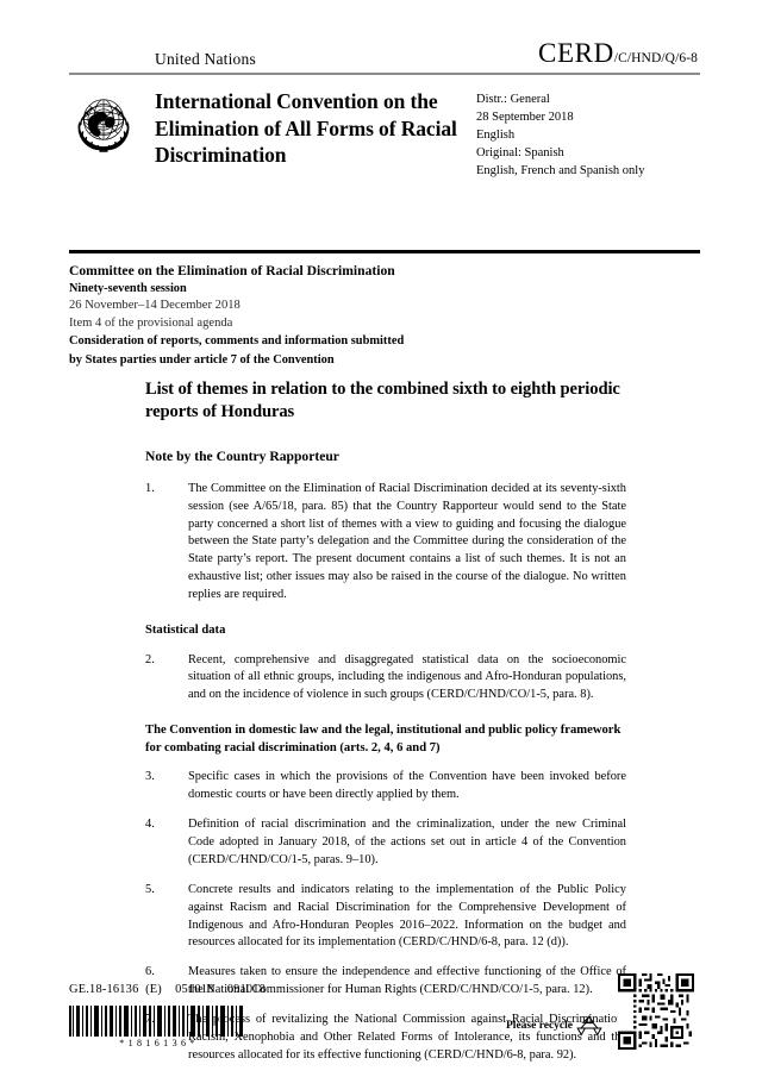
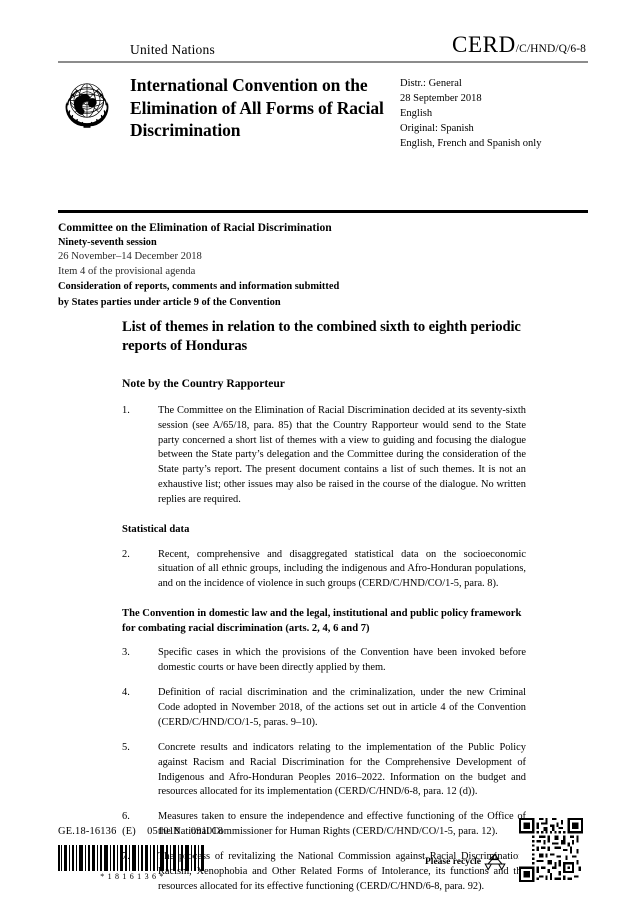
  United Nations
  CERD/C/HND/Q/6-8
  International Convention on the Elimination of All Forms of Racial Discrimination
  Distr.: General
  28 September 2018
  English
  Original: Spanish
  English, French and Spanish only
  Committee on the Elimination of Racial Discrimination
  Ninety-seventh session
  26 November–14 December 2018
  Item 4 of the provisional agenda
  Consideration of reports, comments and information submitted
- by States parties under article 7 of the Convention
+ by States parties under article 9 of the Convention
  List of themes in relation to the combined sixth to eighth periodic reports of Honduras
  Note by the Country Rapporteur
  1.
  The Committee on the Elimination of Racial Discrimination decided at its seventy-sixth session (see A/65/18, para. 85) that the Country Rapporteur would send to the State party concerned a short list of themes with a view to guiding and focusing the dialogue between the State party’s delegation and the Committee during the consideration of the State party’s report. The present document contains a list of such themes. It is not an exhaustive list; other issues may also be raised in the course of the dialogue. No written replies are required.
  Statistical data
  2.
  Recent, comprehensive and disaggregated statistical data on the socioeconomic situation of all ethnic groups, including the indigenous and Afro-Honduran populations, and on the incidence of violence in such groups (CERD/C/HND/CO/1-5, para. 8).
  The Convention in domestic law and the legal, institutional and public policy framework for combating racial discrimination (arts. 2, 4, 6 and 7)
  3.
  Specific cases in which the provisions of the Convention have been invoked before domestic courts or have been directly applied by them.
  4.
- Definition of racial discrimination and the criminalization, under the new Criminal Code adopted in January 2018, of the actions set out in article 4 of the Convention (CERD/C/HND/CO/1-5, paras. 9–10).
+ Definition of racial discrimination and the criminalization, under the new Criminal Code adopted in November 2018, of the actions set out in article 4 of the Convention (CERD/C/HND/CO/1-5, paras. 9–10).
  5.
  Concrete results and indicators relating to the implementation of the Public Policy against Racism and Racial Discrimination for the Comprehensive Development of Indigenous and Afro-Honduran Peoples 2016–2022. Information on the budget and resources allocated for its implementation (CERD/C/HND/6-8, para. 12 (d)).
  6.
  Measures taken to ensure the independence and effective functioning of the Office of the National Commissioner for Human Rights (CERD/C/HND/CO/1-5, para. 12).
  7.
  eoes of revitalizing the National Commission against Racial Discrimnatio Racism, Xenophobia and Other Related Forms of Intolerance, its functions and th resources allocated for its effective functioning (CERD/C/HND/6-8, para. 92).
  GE.18-16136 (E) 051018 091018
  *1816136*
  Please recycle
